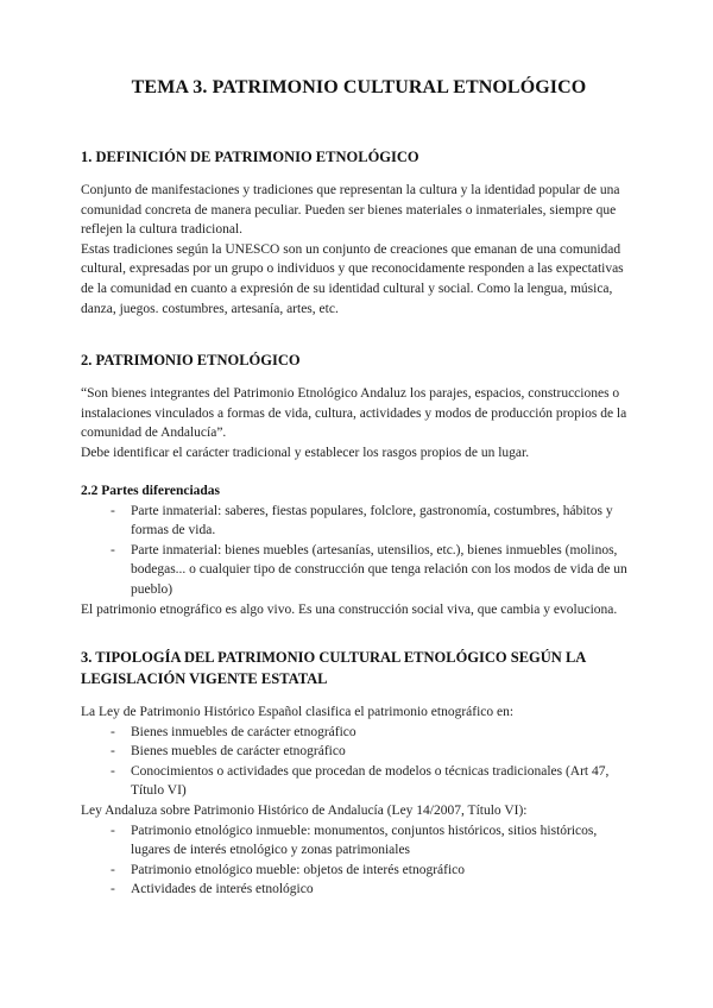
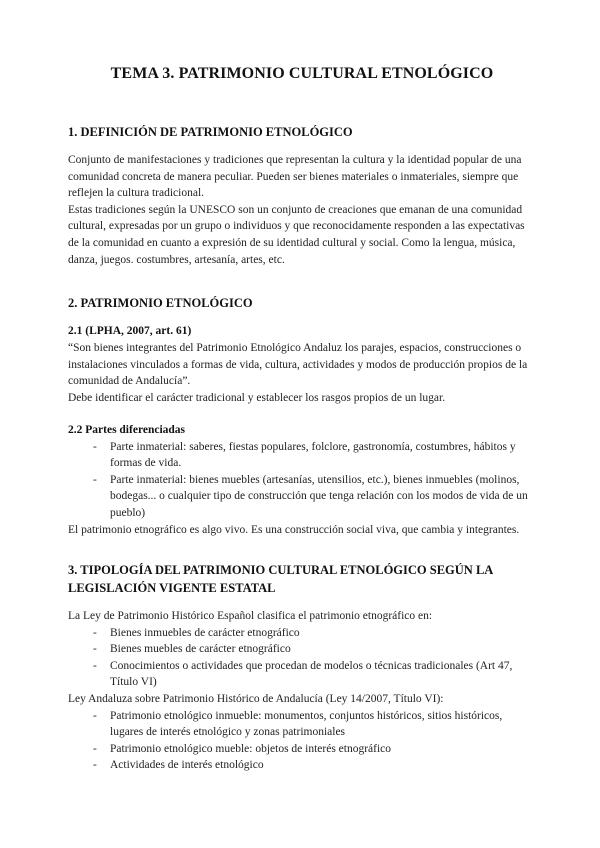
  TEMA 3. PATRIMONIO CULTURAL ETNOLÓGICO
  1. DEFINICIÓN DE PATRIMONIO ETNOLÓGICO
  Conjunto de manifestaciones y tradiciones que representan la cultura y la identidad popular de una comunidad concreta de manera peculiar. Pueden ser bienes materiales o inmateriales, siempre que reflejen la cultura tradicional.
  Estas tradiciones según la UNESCO son un conjunto de creaciones que emanan de una comunidad cultural, expresadas por un grupo o individuos y que reconocidamente responden a las expectativas de la comunidad en cuanto a expresión de su identidad cultural y social. Como la lengua, música, danza, juegos. costumbres, artesanía, artes, etc.
  2. PATRIMONIO ETNOLÓGICO
+ 2.1 (LPHA, 2007, art. 61)
  “Son bienes integrantes del Patrimonio Etnológico Andaluz los parajes, espacios, construcciones o instalaciones vinculados a formas de vida, cultura, actividades y modos de producción propios de la comunidad de Andalucía”.
  Debe identificar el carácter tradicional y establecer los rasgos propios de un lugar.
  2.2 Partes diferenciadas
  -
  Parte inmaterial: saberes, fiestas populares, folclore, gastronomía, costumbres, hábitos y formas de vida.
  -
  Parte inmaterial: bienes muebles (artesanías, utensilios, etc.), bienes inmuebles (molinos, bodegas... o cualquier tipo de construcción que tenga relación con los modos de vida de un pueblo)
- El patrimonio etnográfico es algo vivo. Es una construcción social viva, que cambia y evoluciona.
+ El patrimonio etnográfico es algo vivo. Es una construcción social viva, que cambia y integrantes.
  3. TIPOLOGÍA DEL PATRIMONIO CULTURAL ETNOLÓGICO SEGÚN LA LEGISLACIÓN VIGENTE ESTATAL
  La Ley de Patrimonio Histórico Español clasifica el patrimonio etnográfico en:
  -
  Bienes inmuebles de carácter etnográfico
  -
  Bienes muebles de carácter etnográfico
  -
  Conocimientos o actividades que procedan de modelos o técnicas tradicionales (Art 47, Título VI)
  Ley Andaluza sobre Patrimonio Histórico de Andalucía (Ley 14/2007, Título VI):
  -
  Patrimonio etnológico inmueble: monumentos, conjuntos históricos, sitios históricos, lugares de interés etnológico y zonas patrimoniales
  -
  Patrimonio etnológico mueble: objetos de interés etnográfico
  -
  Actividades de interés etnológico
